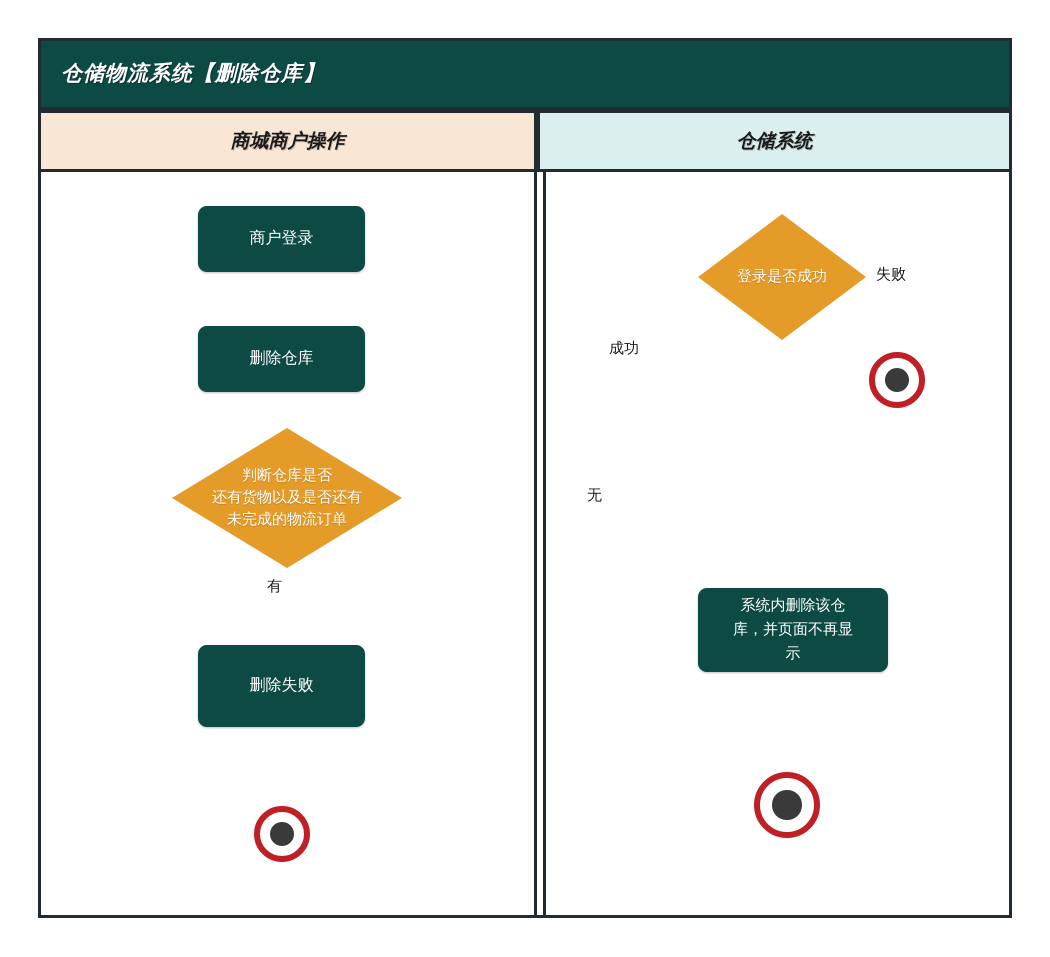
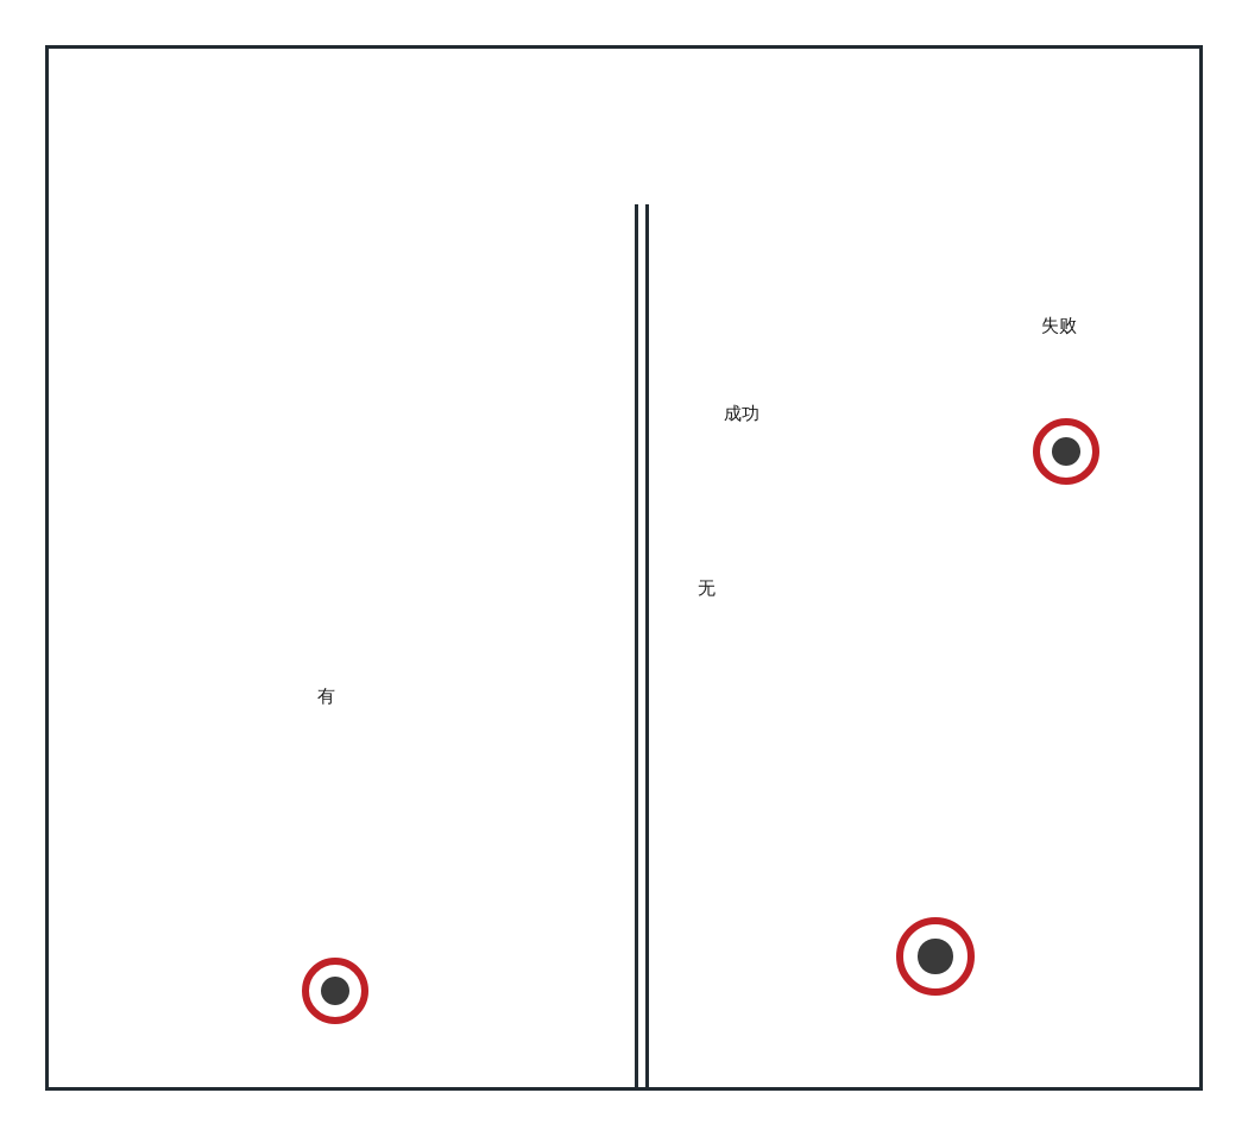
- 仓储物流系统【删除仓库】
- 商城商户操作
- 仓储系统
- 商户登录
- 删除仓库
- 判断仓库是否
- 还有货物以及是否还有
- 未完成的物流订单
- 删除失败
- 登录是否成功
- 系统内删除该仓
- 库，并页面不再显
- 示
  失败
  成功
  有
  无
